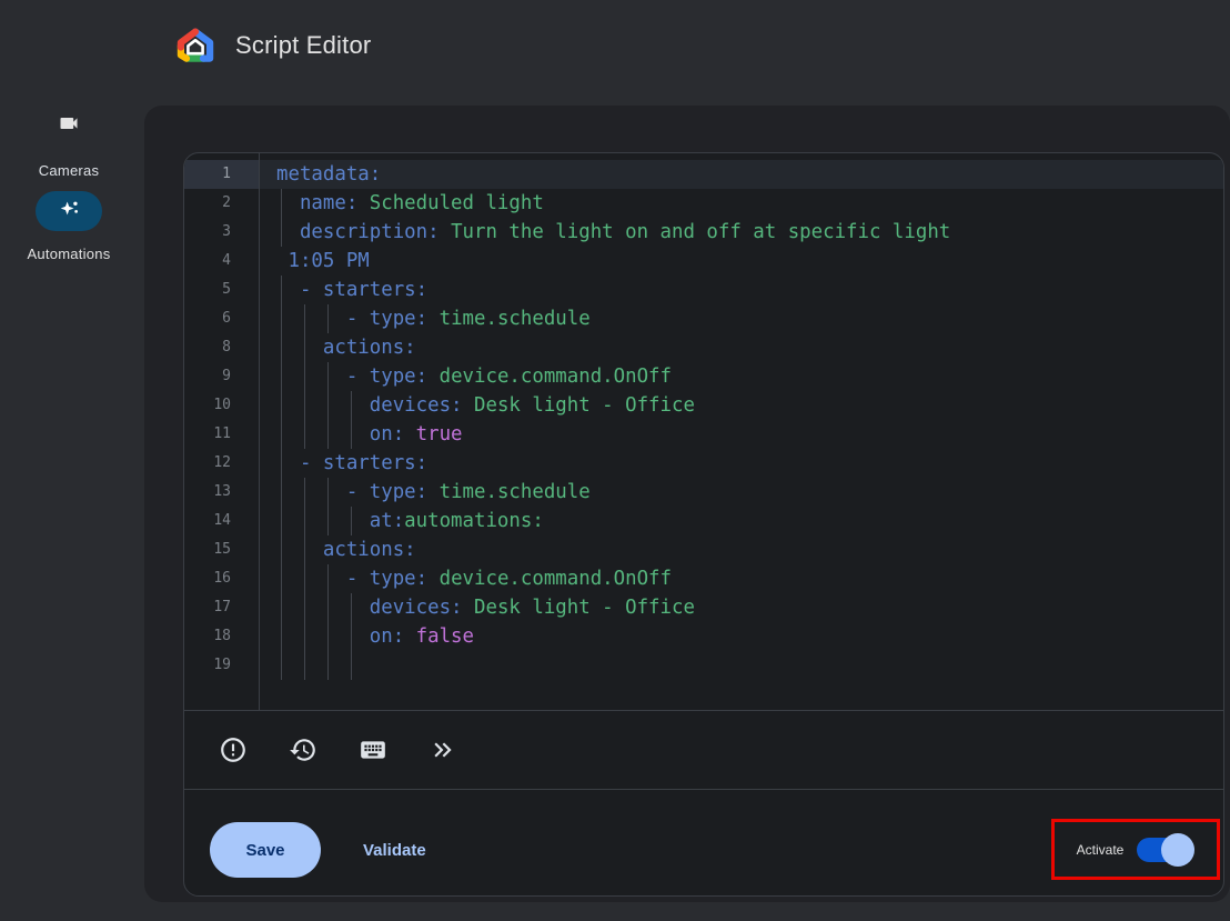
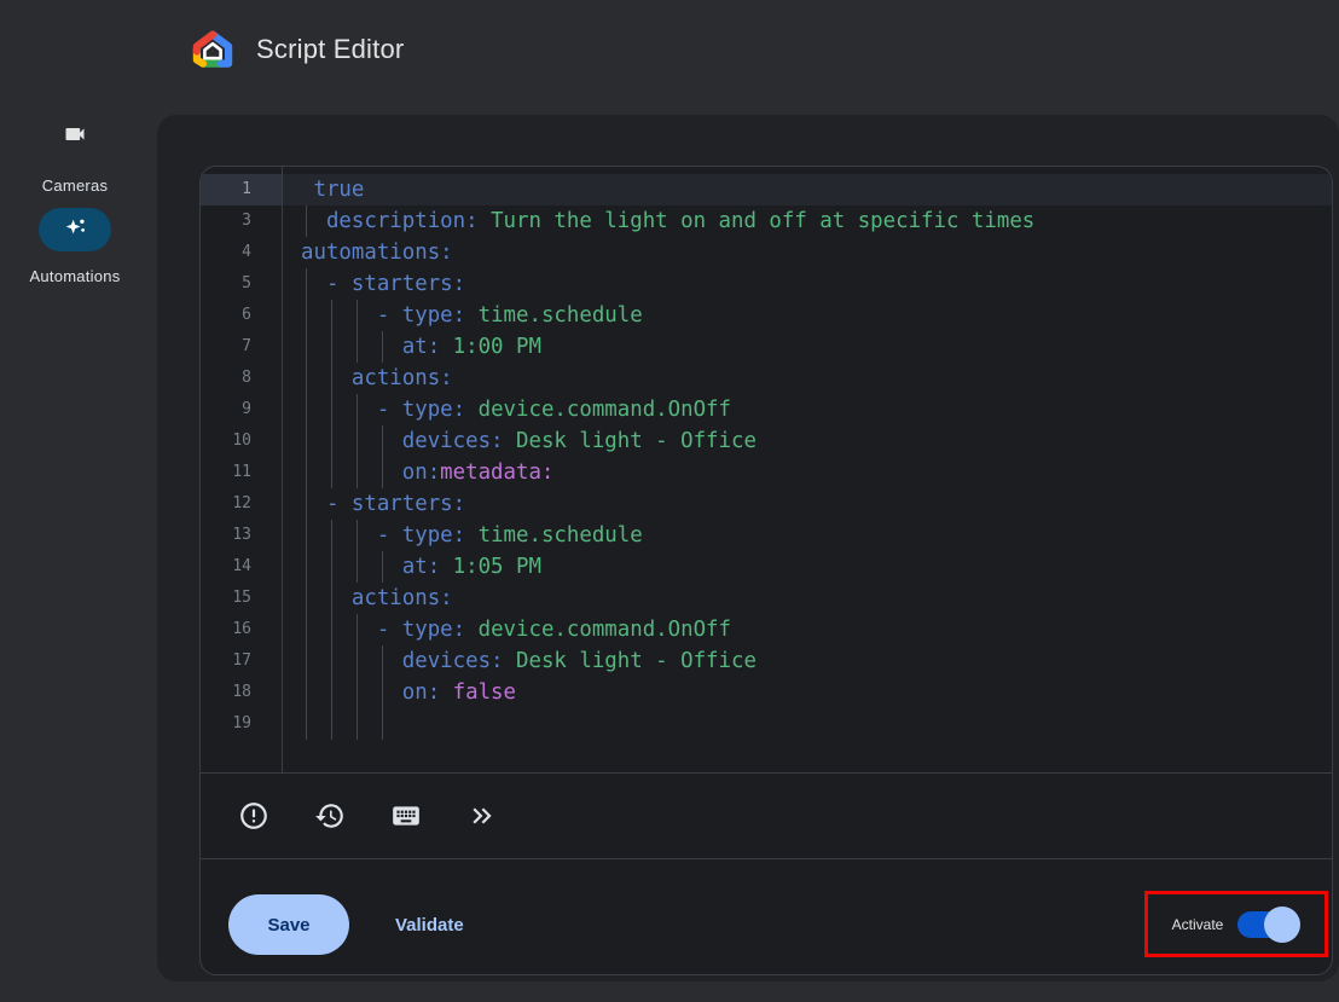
  Script Editor
  Cameras
  Automations
  1
- metadata:
+ true
- 2
- name: Scheduled light
  3
- description: Turn the light on and off at specific light
+ description: Turn the light on and off at specific times
  4
- 1:05 PM
+ automations:
  5
  - starters:
  6
  - type: time.schedule
+ 7
+ at: 1:00 PM
  8
  actions:
  9
  - type: device.command.OnOff
  10
  devices: Desk light - Office
  11
- on: true
+ on:metadata:
  12
  - starters:
  13
  - type: time.schedule
  14
- at:automations:
+ at: 1:05 PM
  15
  actions:
  16
  - type: device.command.OnOff
  17
  devices: Desk light - Office
  18
  on: false
  19
  Save
  Validate
  Activate
